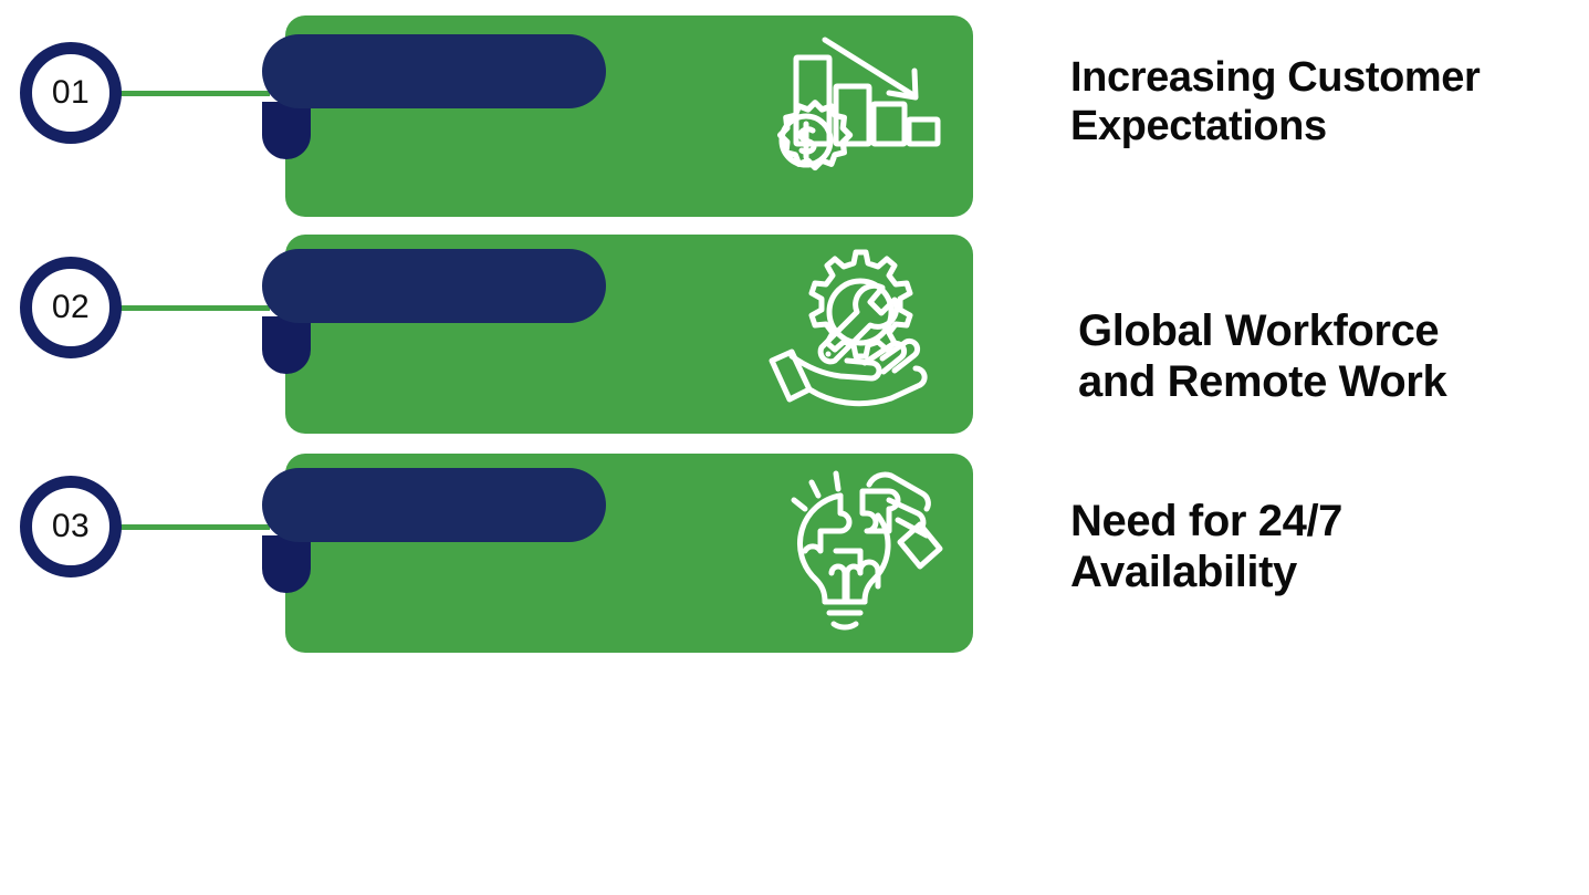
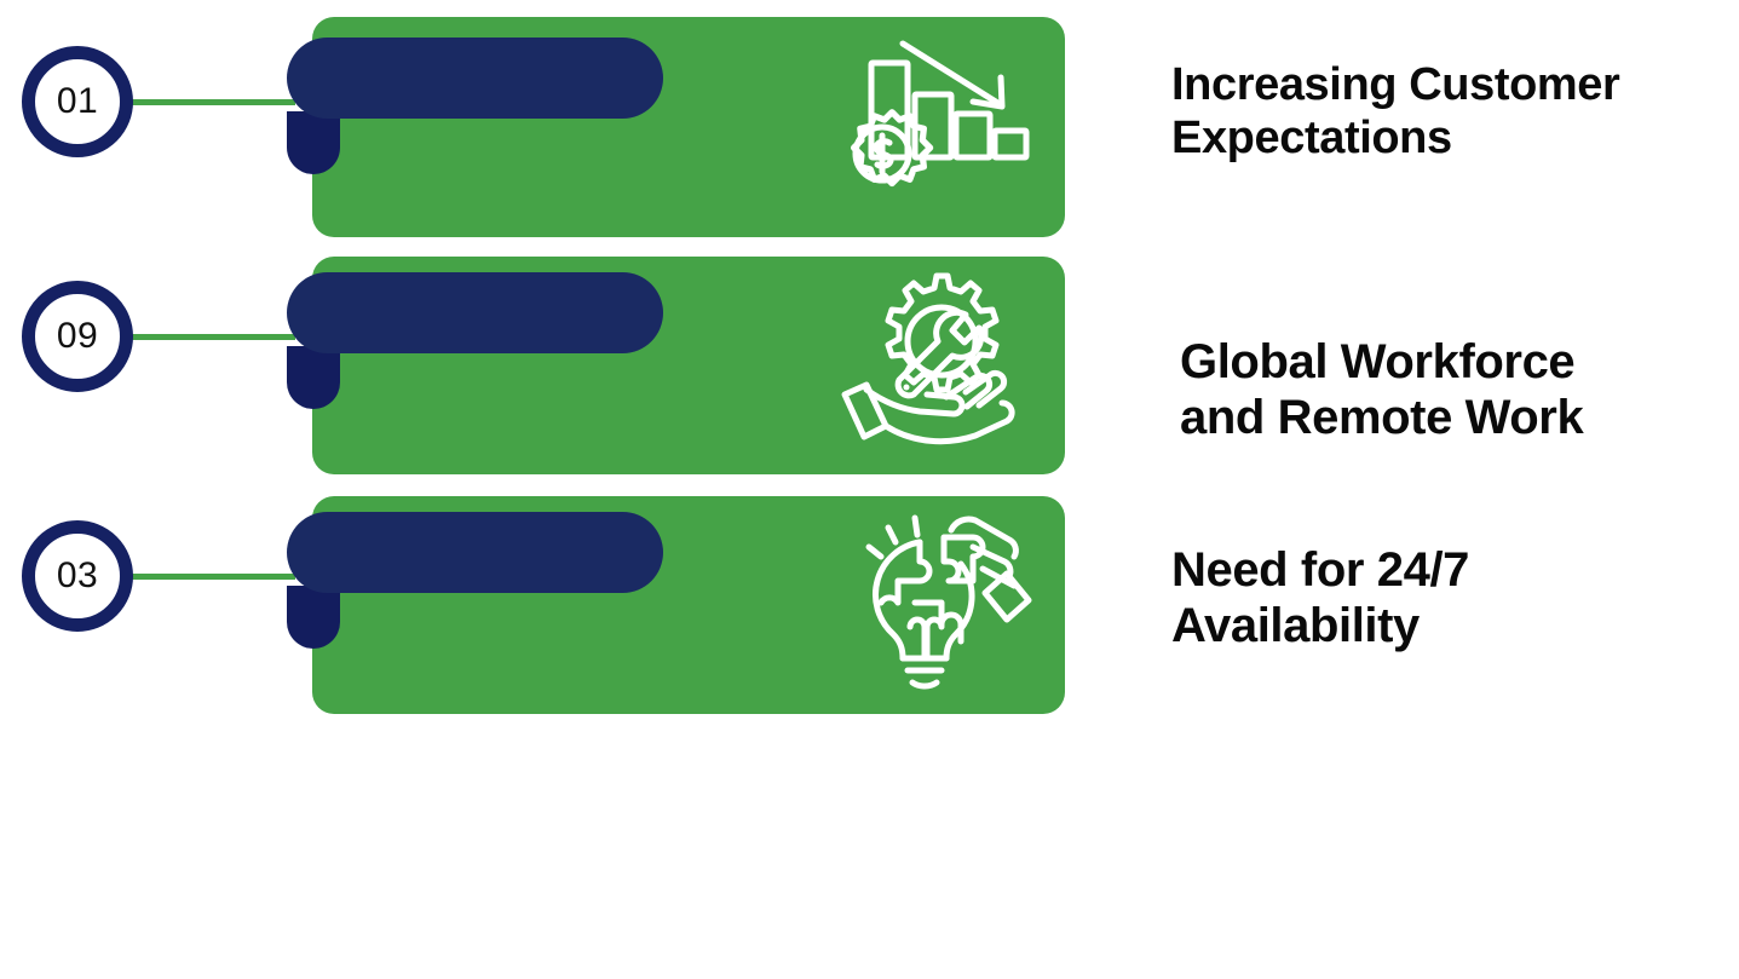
  01
  Increasing Customer
  Expectations
- 02
+ 09
  Global Workforce
  and Remote Work
  03
  Need for 24/7
  Availability
